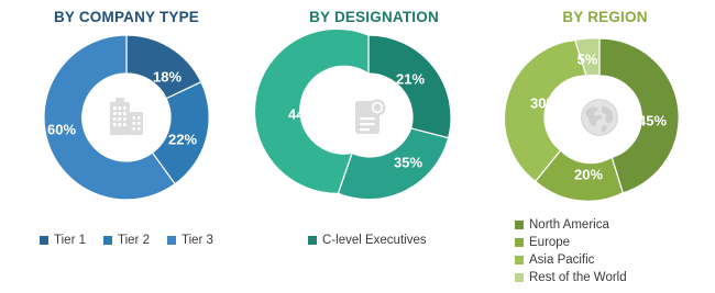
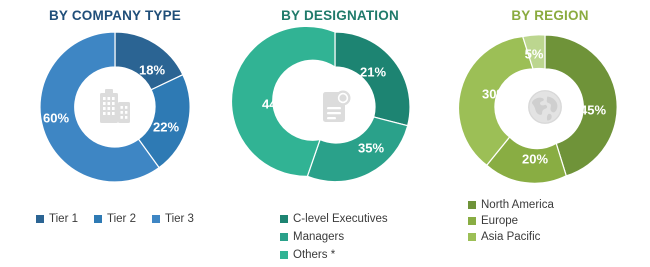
  BY COMPANY TYPE
  18%
  22%
  60%
  Tier 1
  Tier 2
  Tier 3
  BY DESIGNATION
  21%
  35%
  44%
  C-level Executives
+ Managers
+ Others *
  BY REGION
  45%
  20%
  30%
  5%
  North America
  Europe
  Asia Pacific
- Rest of the World
